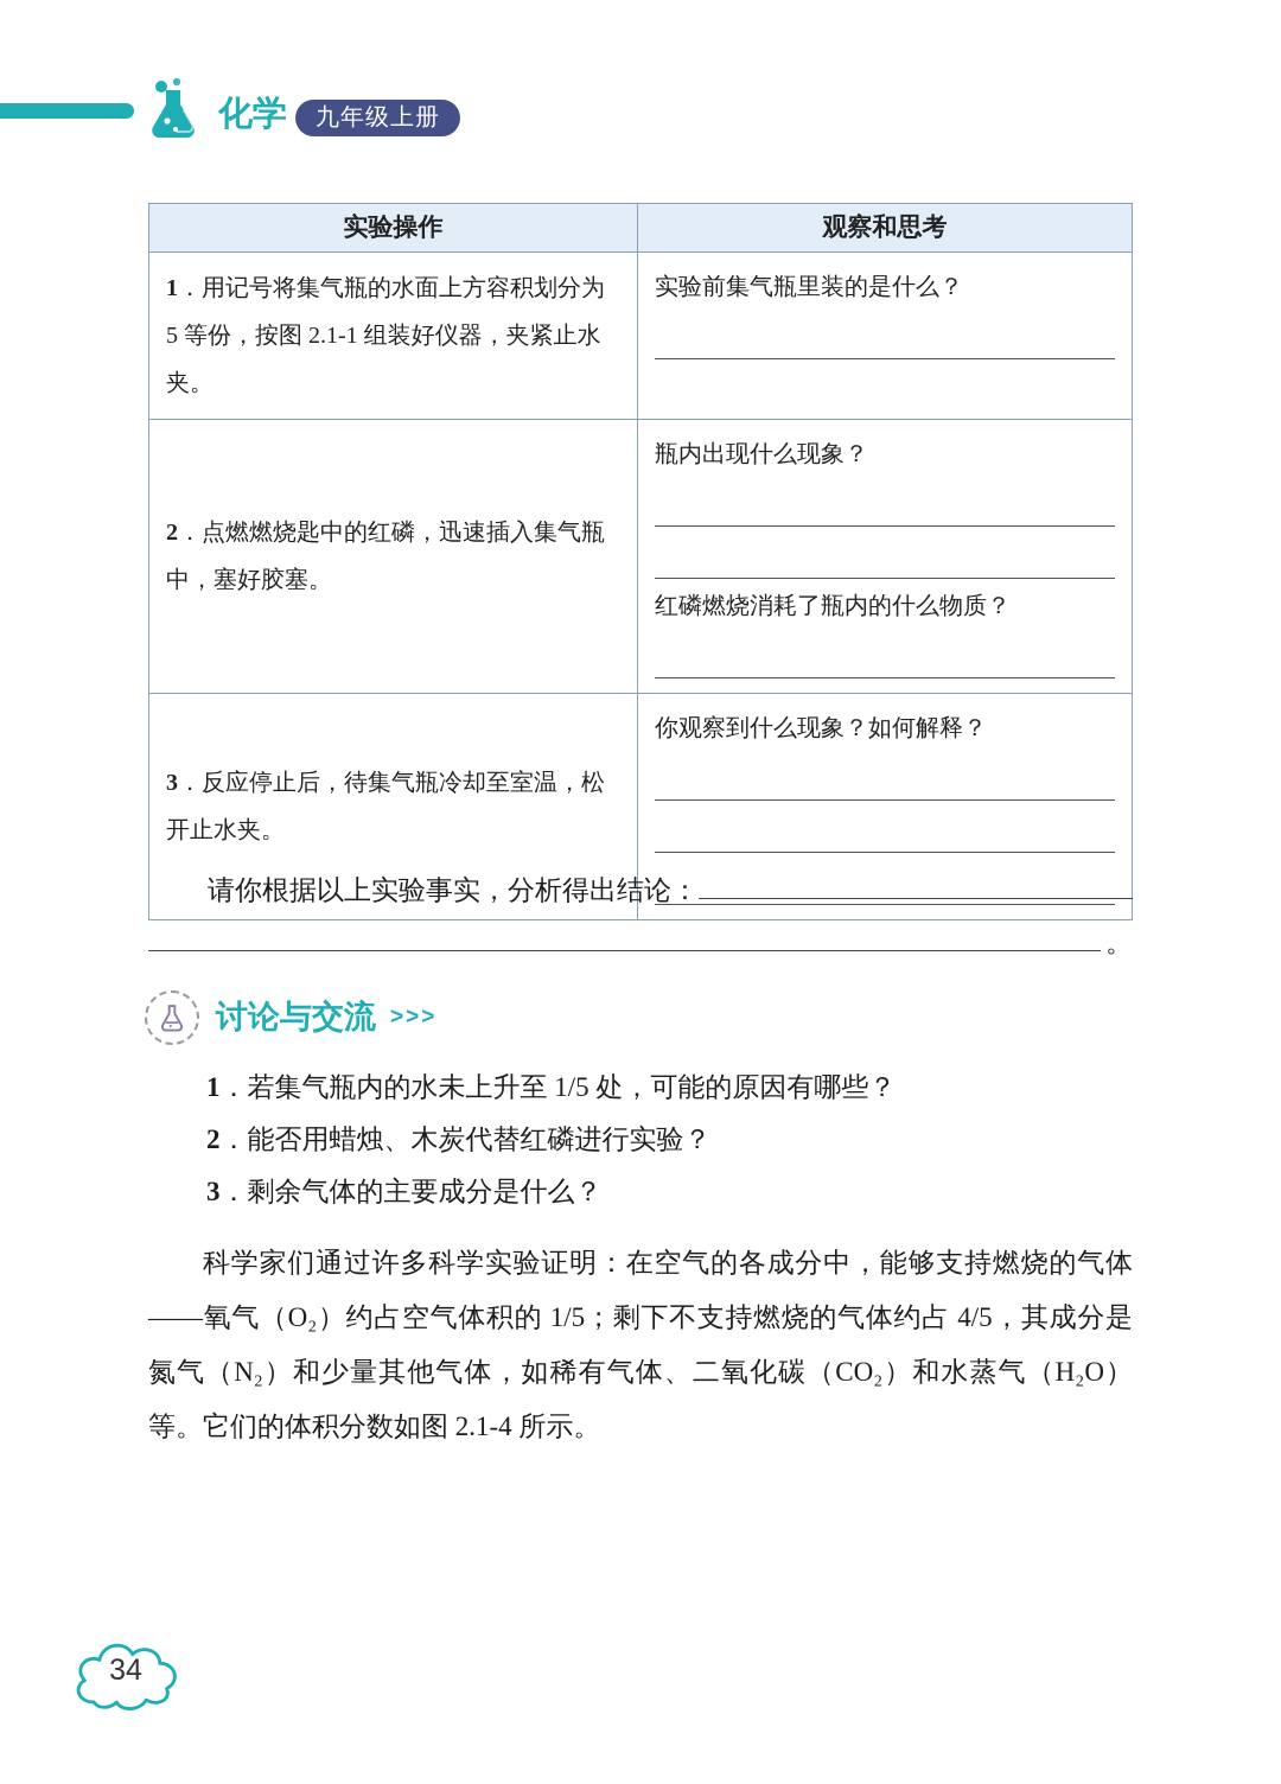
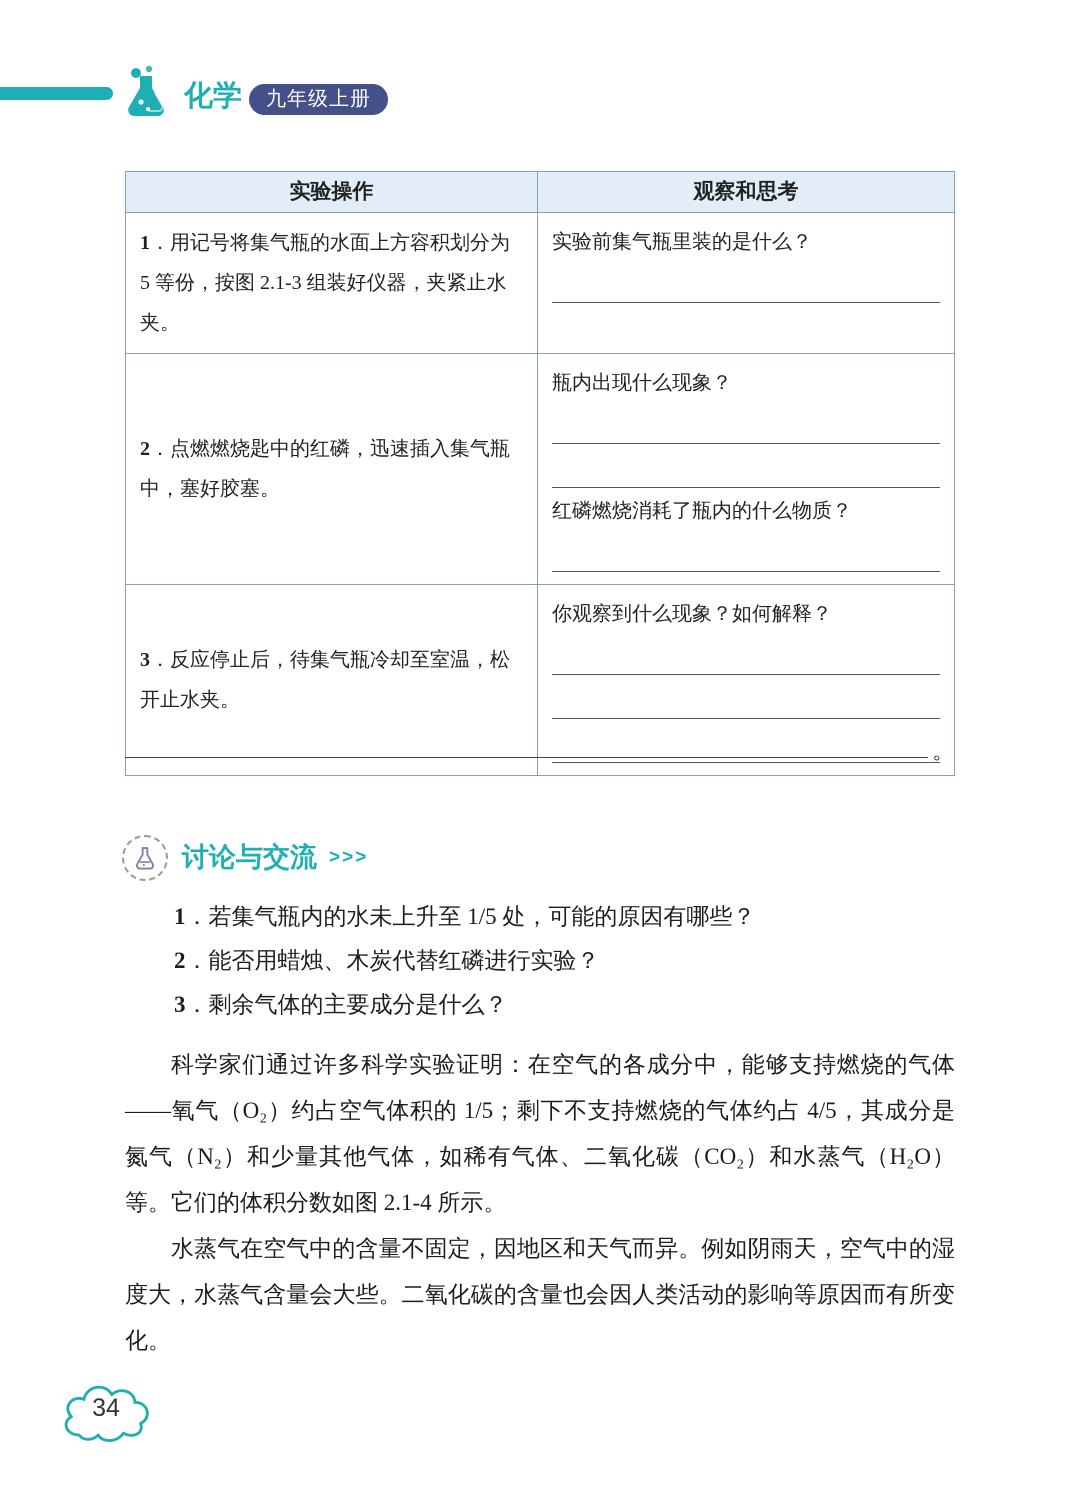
  化学
  九年级上册
  实验操作
  观察和思考
- 1．用记号将集气瓶的水面上方容积划分为 5 等份，按图 2.1-1 组装好仪器，夹紧止水夹。
+ 1．用记号将集气瓶的水面上方容积划分为 5 等份，按图 2.1-3 组装好仪器，夹紧止水夹。
  实验前集气瓶里装的是什么？
  2．点燃燃烧匙中的红磷，迅速插入集气瓶中，塞好胶塞。
  瓶内出现什么现象？
  红磷燃烧消耗了瓶内的什么物质？
  3．反应停止后，待集气瓶冷却至室温，松开止水夹。
  你观察到什么现象？如何解释？
- 请你根据以上实验事实，分析得出结论：
  。
  讨论与交流
  >>>
  1．若集气瓶内的水未上升至 1/5 处，可能的原因有哪些？
  2．能否用蜡烛、木炭代替红磷进行实验？
  3．剩余气体的主要成分是什么？
  科学家们通过许多科学实验证明：在空气的各成分中，能够支持燃烧的气体——氧气（O₂）约占空气体积的 1/5；剩下不支持燃烧的气体约占 4/5，其成分是氮气（N₂）和少量其他气体，如稀有气体、二氧化碳（CO₂）和水蒸气（H₂O）等。它们的体积分数如图 2.1-4 所示。
+ 水蒸气在空气中的含量不固定，因地区和天气而异。例如阴雨天，空气中的湿度大，水蒸气含量会大些。二氧化碳的含量也会因人类活动的影响等原因而有所变化。
  34
